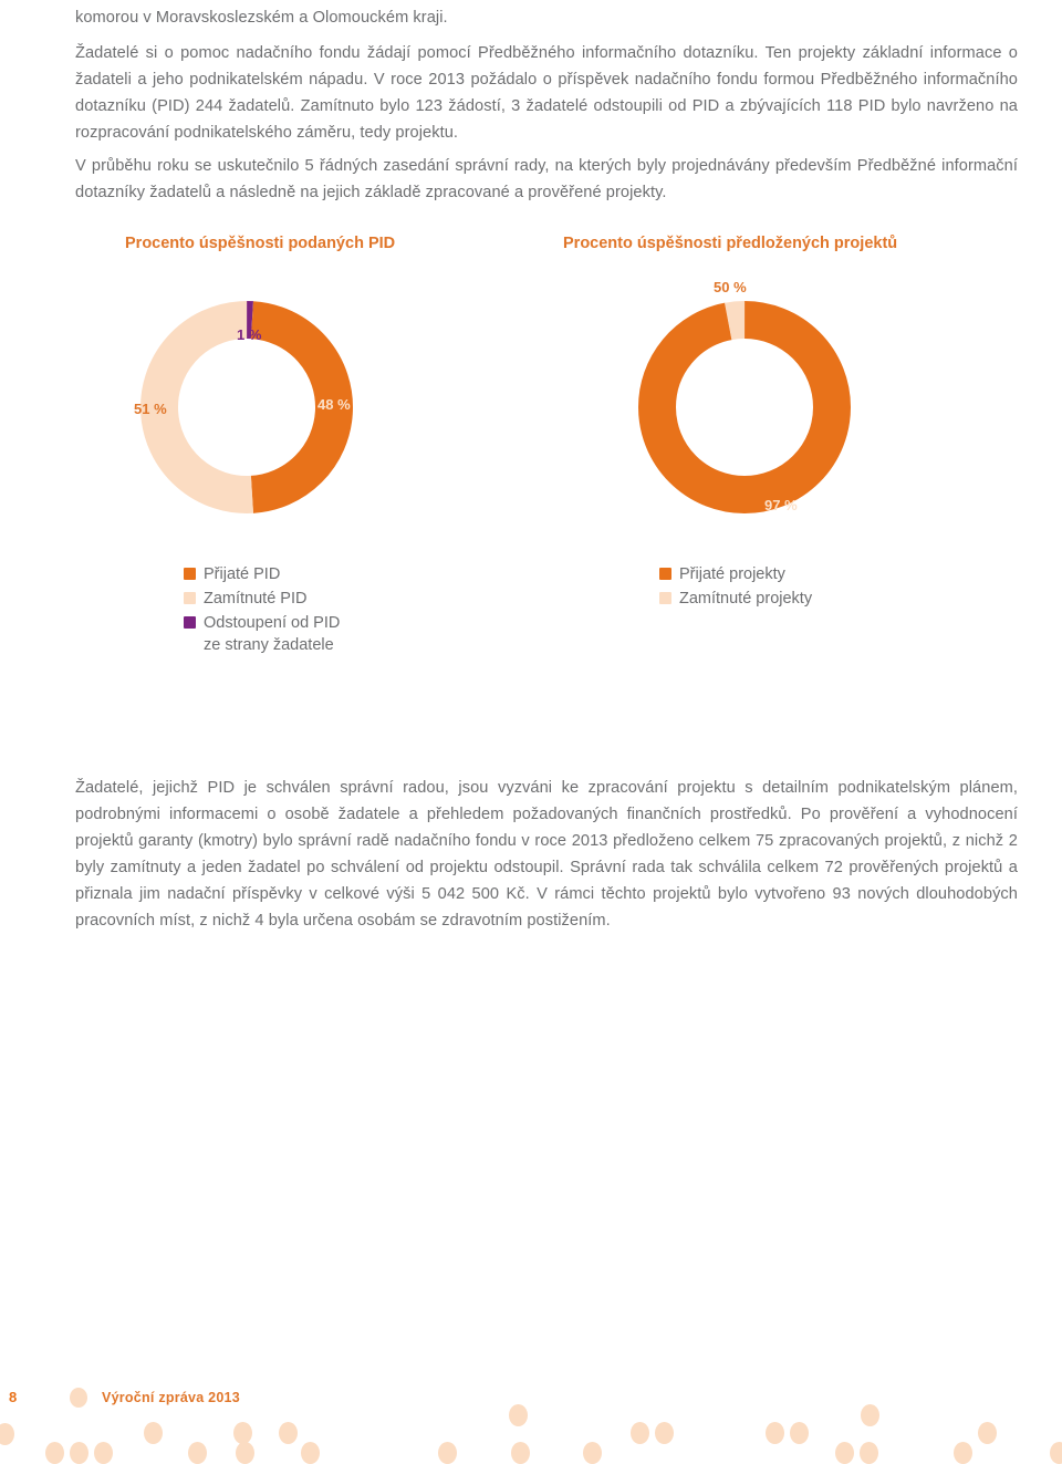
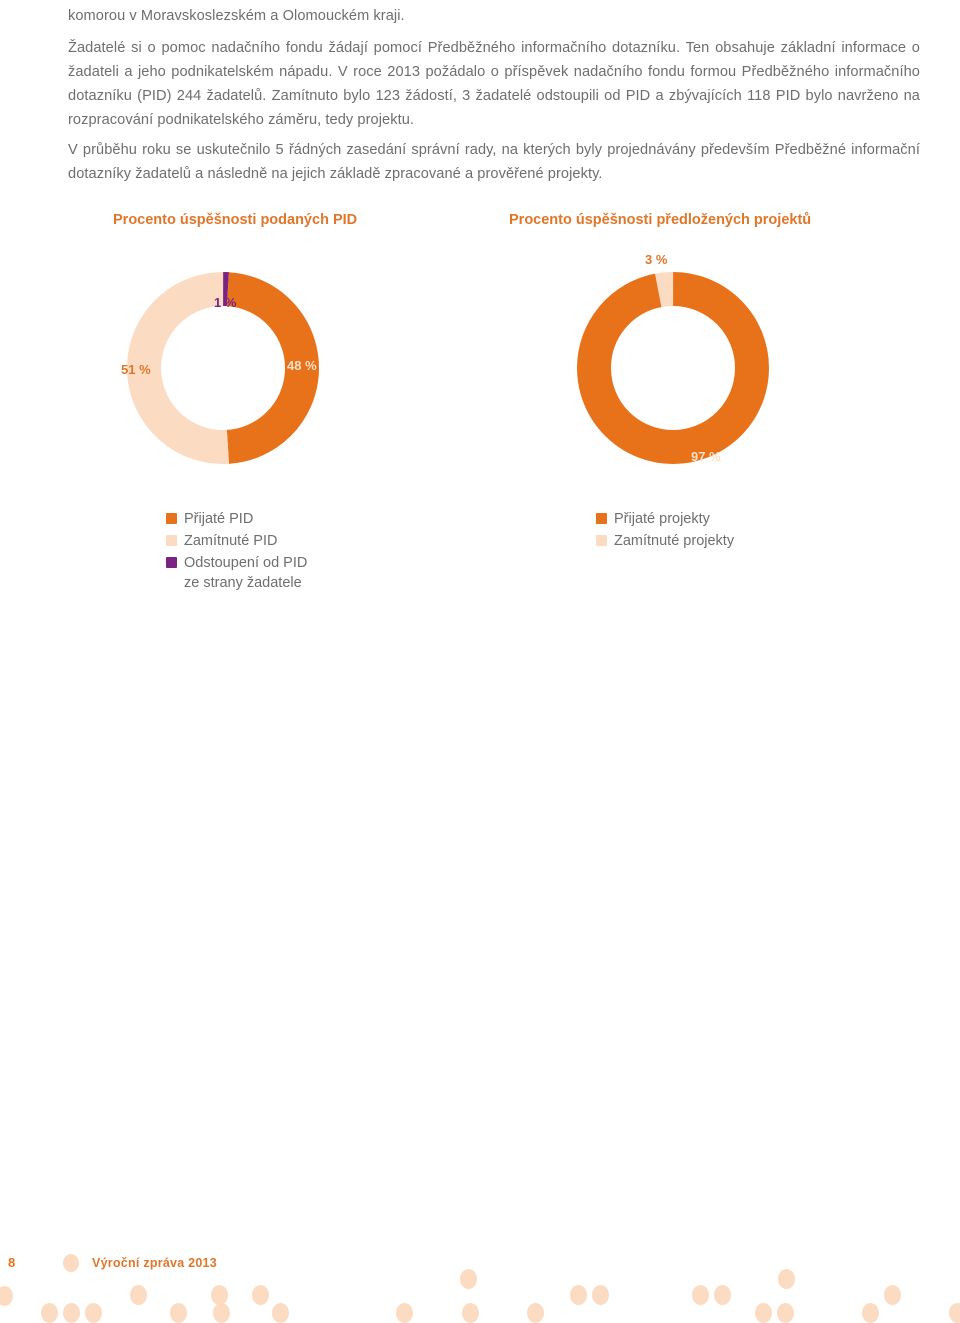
  komorou v Moravskoslezském a Olomouckém kraji.
- Žadatelé si o pomoc nadačního fondu žádají pomocí Předběžného informačního dotazníku. Ten projekty základní informace o žadateli a jeho podnikatelském nápadu. V roce 2013 požádalo o příspěvek nadačního fondu formou Předběžného informačního dotazníku (PID) 244 žadatelů. Zamítnuto bylo 123 žádostí, 3 žadatelé odstoupili od PID a zbývajících 118 PID bylo navrženo na rozpracování podnikatelského záměru, tedy projektu.
+ Žadatelé si o pomoc nadačního fondu žádají pomocí Předběžného informačního dotazníku. Ten obsahuje základní informace o žadateli a jeho podnikatelském nápadu. V roce 2013 požádalo o příspěvek nadačního fondu formou Předběžného informačního dotazníku (PID) 244 žadatelů. Zamítnuto bylo 123 žádostí, 3 žadatelé odstoupili od PID a zbývajících 118 PID bylo navrženo na rozpracování podnikatelského záměru, tedy projektu.
  V průběhu roku se uskutečnilo 5 řádných zasedání správní rady, na kterých byly projednávány především Předběžné informační dotazníky žadatelů a následně na jejich základě zpracované a prověřené projekty.
- Žadatelé, jejichž PID je schválen správní radou, jsou vyzváni ke zpracování projektu s detailním podnikatelským plánem, podrobnými informacemi o osobě žadatele a přehledem požadovaných finančních prostředků. Po prověření a vyhodnocení projektů garanty (kmotry) bylo správní radě nadačního fondu v roce 2013 předloženo celkem 75 zpracovaných projektů, z nichž 2 byly zamítnuty a jeden žadatel po schválení od projektu odstoupil. Správní rada tak schválila celkem 72 prověřených projektů a přiznala jim nadační příspěvky v celkové výši 5 042 500 Kč. V rámci těchto projektů bylo vytvořeno 93 nových dlouhodobých pracovních míst, z nichž 4 byla určena osobám se zdravotním postižením.
  Procento úspěšnosti podaných PID
  1 %
  48 %
  51 %
  Přijaté PID
  Zamítnuté PID
  Odstoupení od PID
  ze strany žadatele
  Procento úspěšnosti předložených projektů
- 50 %
+ 3 %
  97 %
  Přijaté projekty
  Zamítnuté projekty
  8
  Výroční zpráva 2013
